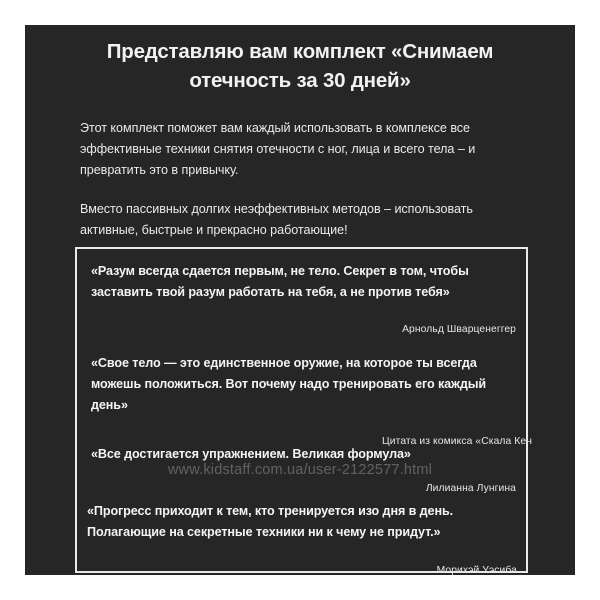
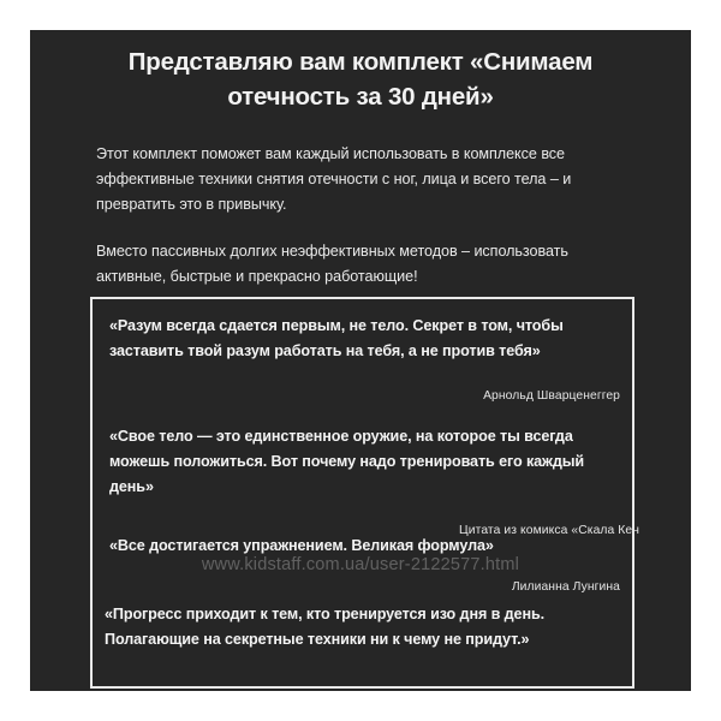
  Представляю вам комплект «Снимаем
  отечность за 30 дней»
  Этот комплект поможет вам каждый использовать в комплексе все эффективные техники снятия отечности с ног, лица и всего тела – и превратить это в привычку.
  Вместо пассивных долгих неэффективных методов – использовать активные, быстрые и прекрасно работающие!
  «Разум всегда сдается первым, не тело. Секрет в том, чтобы заставить твой разум работать на тебя, а не против тебя»
  Арнольд Шварценеггер
  «Свое тело — это единственное оружие, на которое ты всегда можешь положиться. Вот почему надо тренировать его каждый день»
  Цитата из комикса «Скала Кен
  «Все достигается упражнением. Великая формула»
  Лилианна Лунгина
  «Прогресс приходит к тем, кто тренируется изо дня в день. Полагающие на секретные техники ни к чему не придут.»
- Морихэй Уэсиба
  www.kidstaff.com.ua/user-2122577.html
